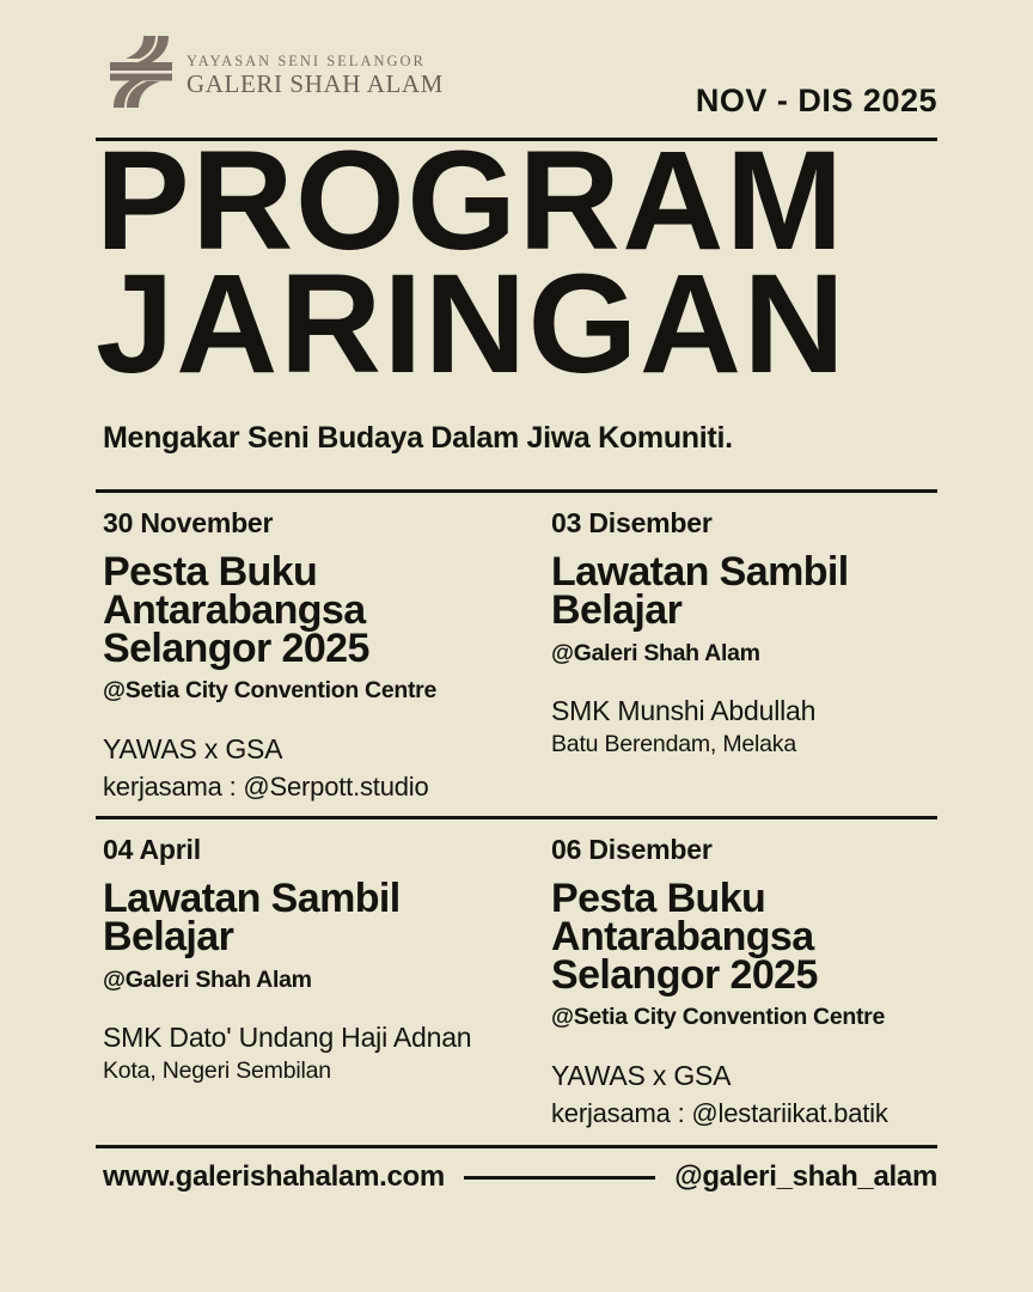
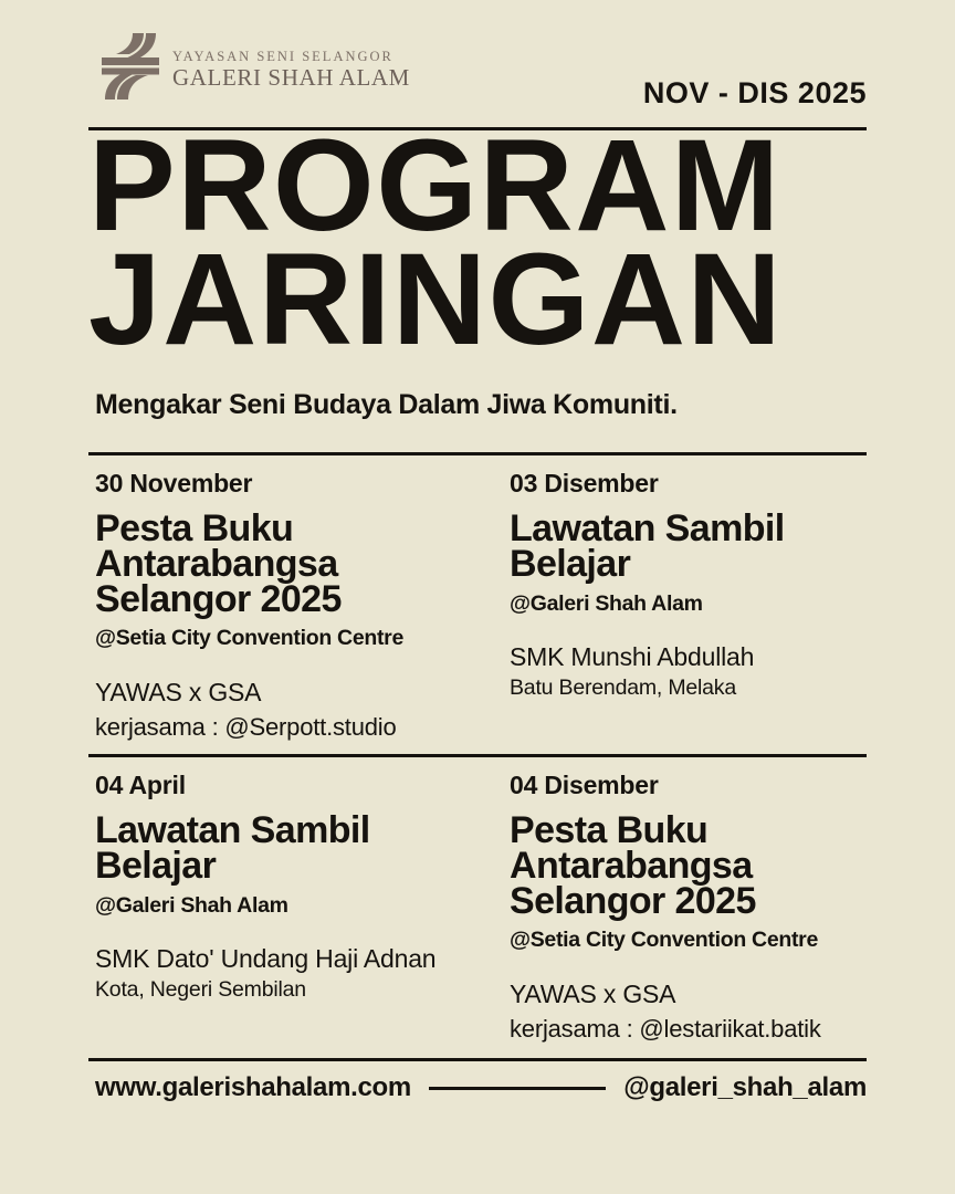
  YAYASAN SENI SELANGOR
  GALERI SHAH ALAM
  NOV - DIS 2025
  PROGRAM
  JARINGAN
  Mengakar Seni Budaya Dalam Jiwa Komuniti.
  30 November
  Pesta Buku
  Antarabangsa
  Selangor 2025
  @Setia City Convention Centre
  YAWAS x GSA
  kerjasama : @Serpott.studio
  03 Disember
  Lawatan Sambil
  Belajar
  @Galeri Shah Alam
  SMK Munshi Abdullah
  Batu Berendam, Melaka
  04 April
  Lawatan Sambil
  Belajar
  @Galeri Shah Alam
  SMK Dato' Undang Haji Adnan
  Kota, Negeri Sembilan
- 06 Disember
+ 04 Disember
  Pesta Buku
  Antarabangsa
  Selangor 2025
  @Setia City Convention Centre
  YAWAS x GSA
  kerjasama : @lestariikat.batik
  www.galerishahalam.com
  @galeri_shah_alam
